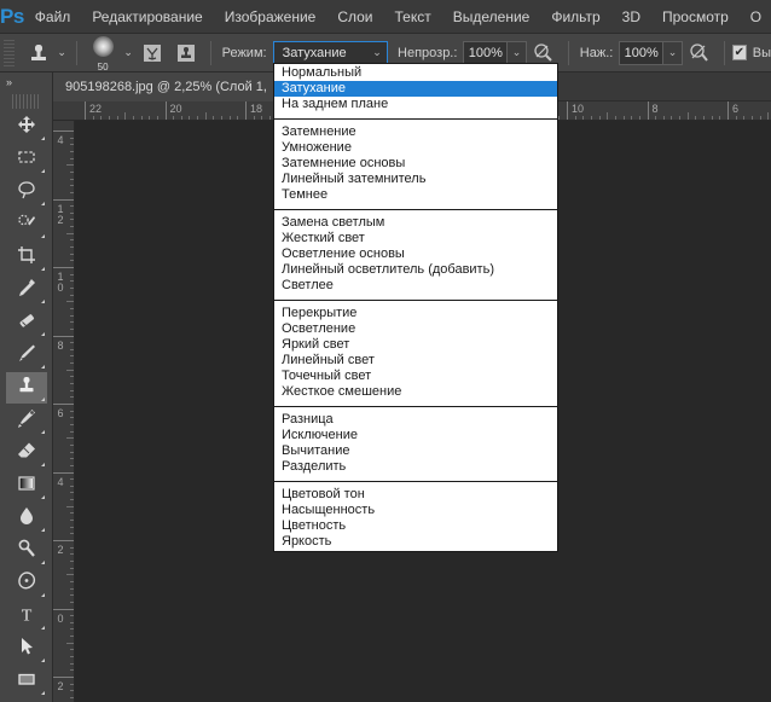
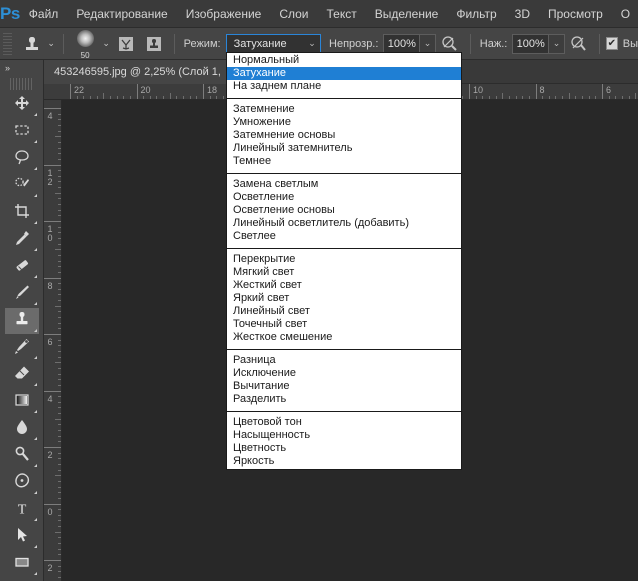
  Ps
  Файл
  Редактирование
  Изображение
  Слои
  Текст
  Выделение
  Фильтр
  3D
  Просмотр
  О
  ⌄
  50
  ⌄
  Режим:
  Затухание
  ⌄
  Непрозр.:
  100%
  ⌄
  Наж.:
  100%
  ⌄
  ✔
  Вы
  »
  T
- 905198268.jpg @ 2,25% (Слой 1,
+ 453246595.jpg @ 2,25% (Слой 1,
  22
  20
  18
  10
  8
  6
  4
  1
  2
  1
  0
  8
  6
  4
  2
  0
  2
  Нормальный
  Затухание
  На заднем плане
  Затемнение
  Умножение
  Затемнение основы
  Линейный затемнитель
  Темнее
  Замена светлым
- Жесткий свет
+ Осветление
  Осветление основы
  Линейный осветлитель (добавить)
  Светлее
  Перекрытие
+ Мягкий свет
- Осветление
+ Жесткий свет
  Яркий свет
  Линейный свет
  Точечный свет
  Жесткое смешение
  Разница
  Исключение
  Вычитание
  Разделить
  Цветовой тон
  Насыщенность
  Цветность
  Яркость
